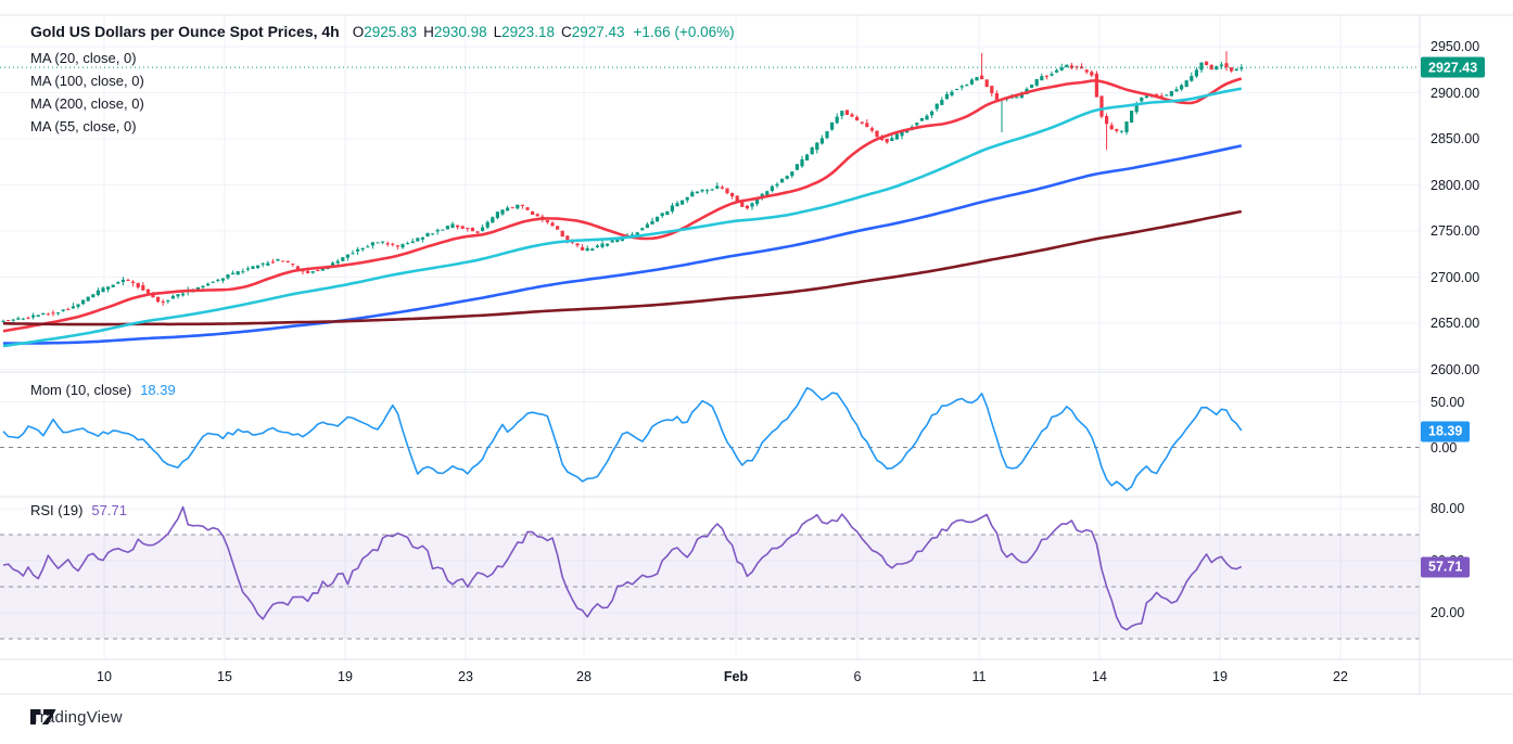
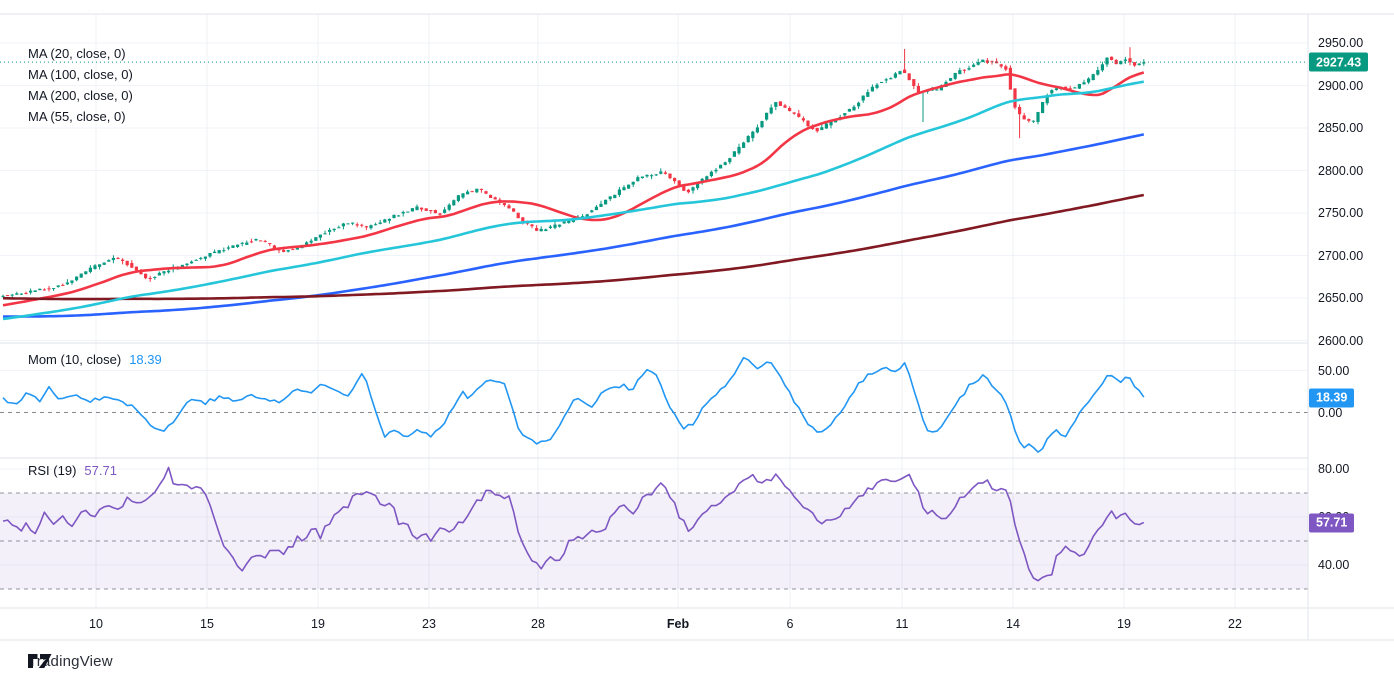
- Gold US Dollars per Ounce Spot Prices, 4h
- O2925.83
- H2930.98
- L2923.18
- C2927.43
- +1.66 (+0.06%)
  MA (20, close, 0)
  MA (100, close, 0)
  MA (200, close, 0)
  MA (55, close, 0)
  Mom (10, close) 18.39
  RSI (19) 57.71
  2950.00
  2900.00
  2850.00
  2800.00
  2750.00
  2700.00
  2650.00
  2600.00
  50.00
  0.00
  80.00
- 20.00
+ 40.00
  10
  15
  19
  23
  28
  Feb
  6
  11
  14
  19
  22
  2927.43
  18.39
  57.71
  rdingView
